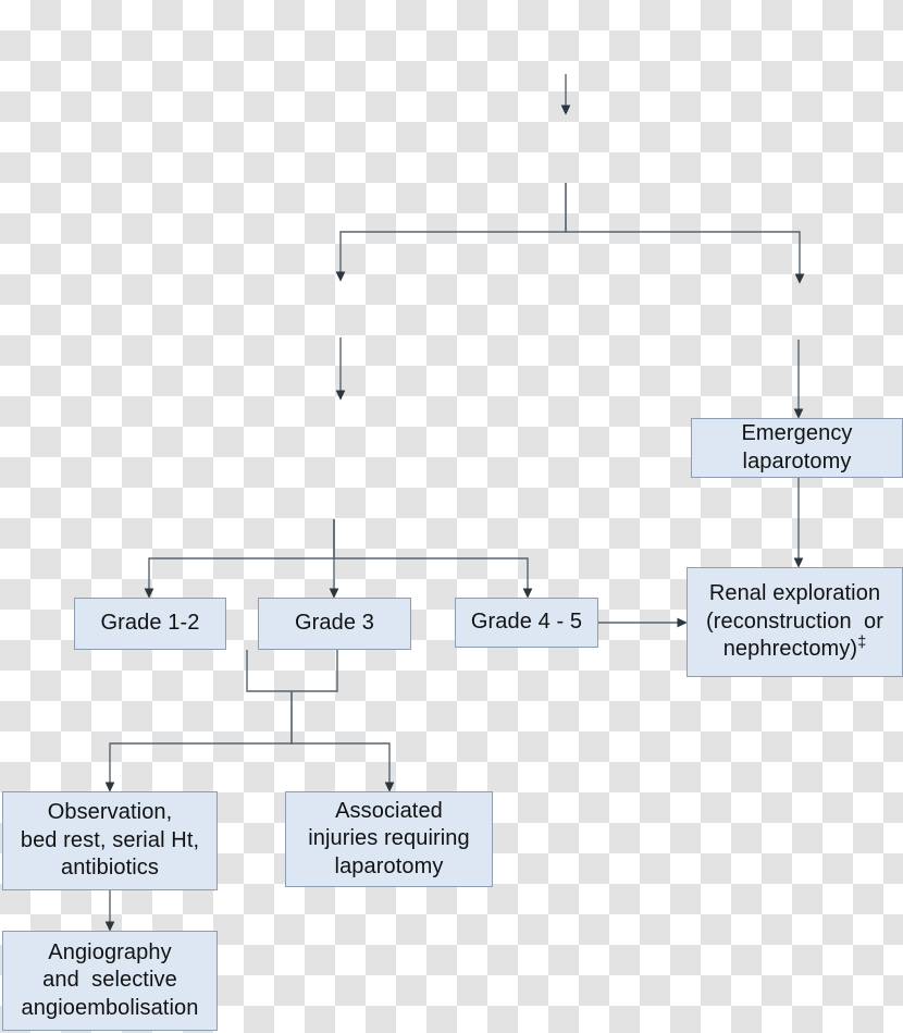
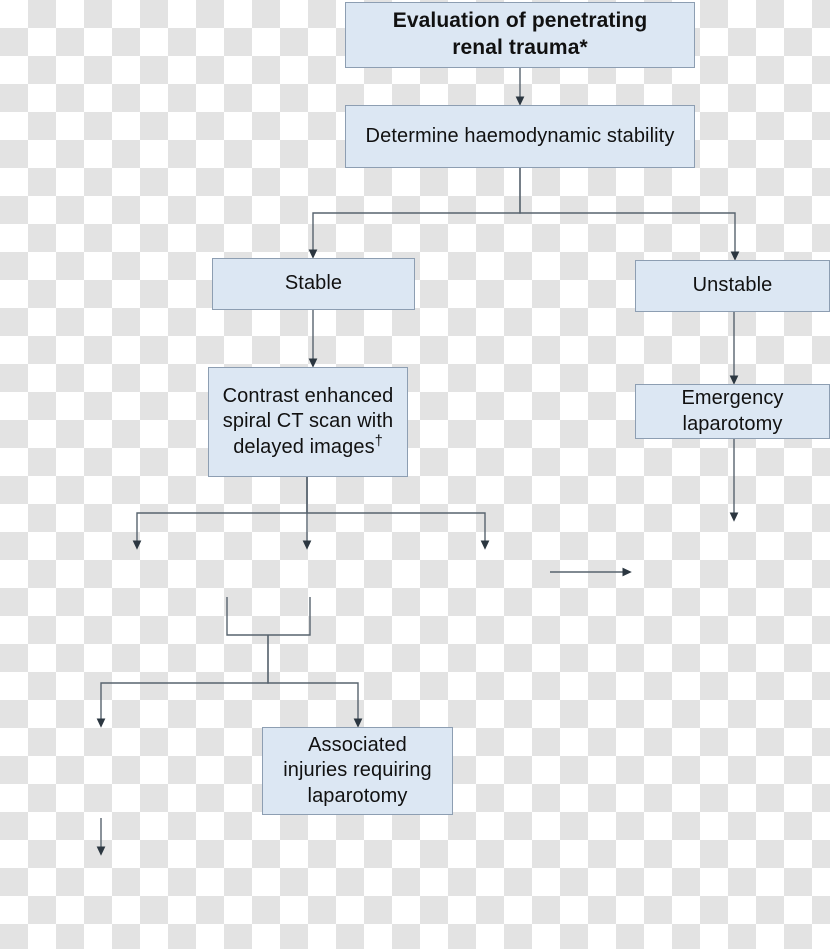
+ Evaluation of penetrating
+ renal trauma*
+ Determine haemodynamic stability
+ Stable
+ Unstable
+ Contrast enhanced
+ spiral CT scan with
+ delayed images†
  Emergency
  laparotomy
- Grade 1-2
- Grade 3
- Grade 4 - 5
- Renal exploration
- (reconstruction or
- nephrectomy)‡
- Observation,
- bed rest, serial Ht,
- antibiotics
  Associated
  injuries requiring
  laparotomy
- Angiography
- and selective
- angioembolisation
